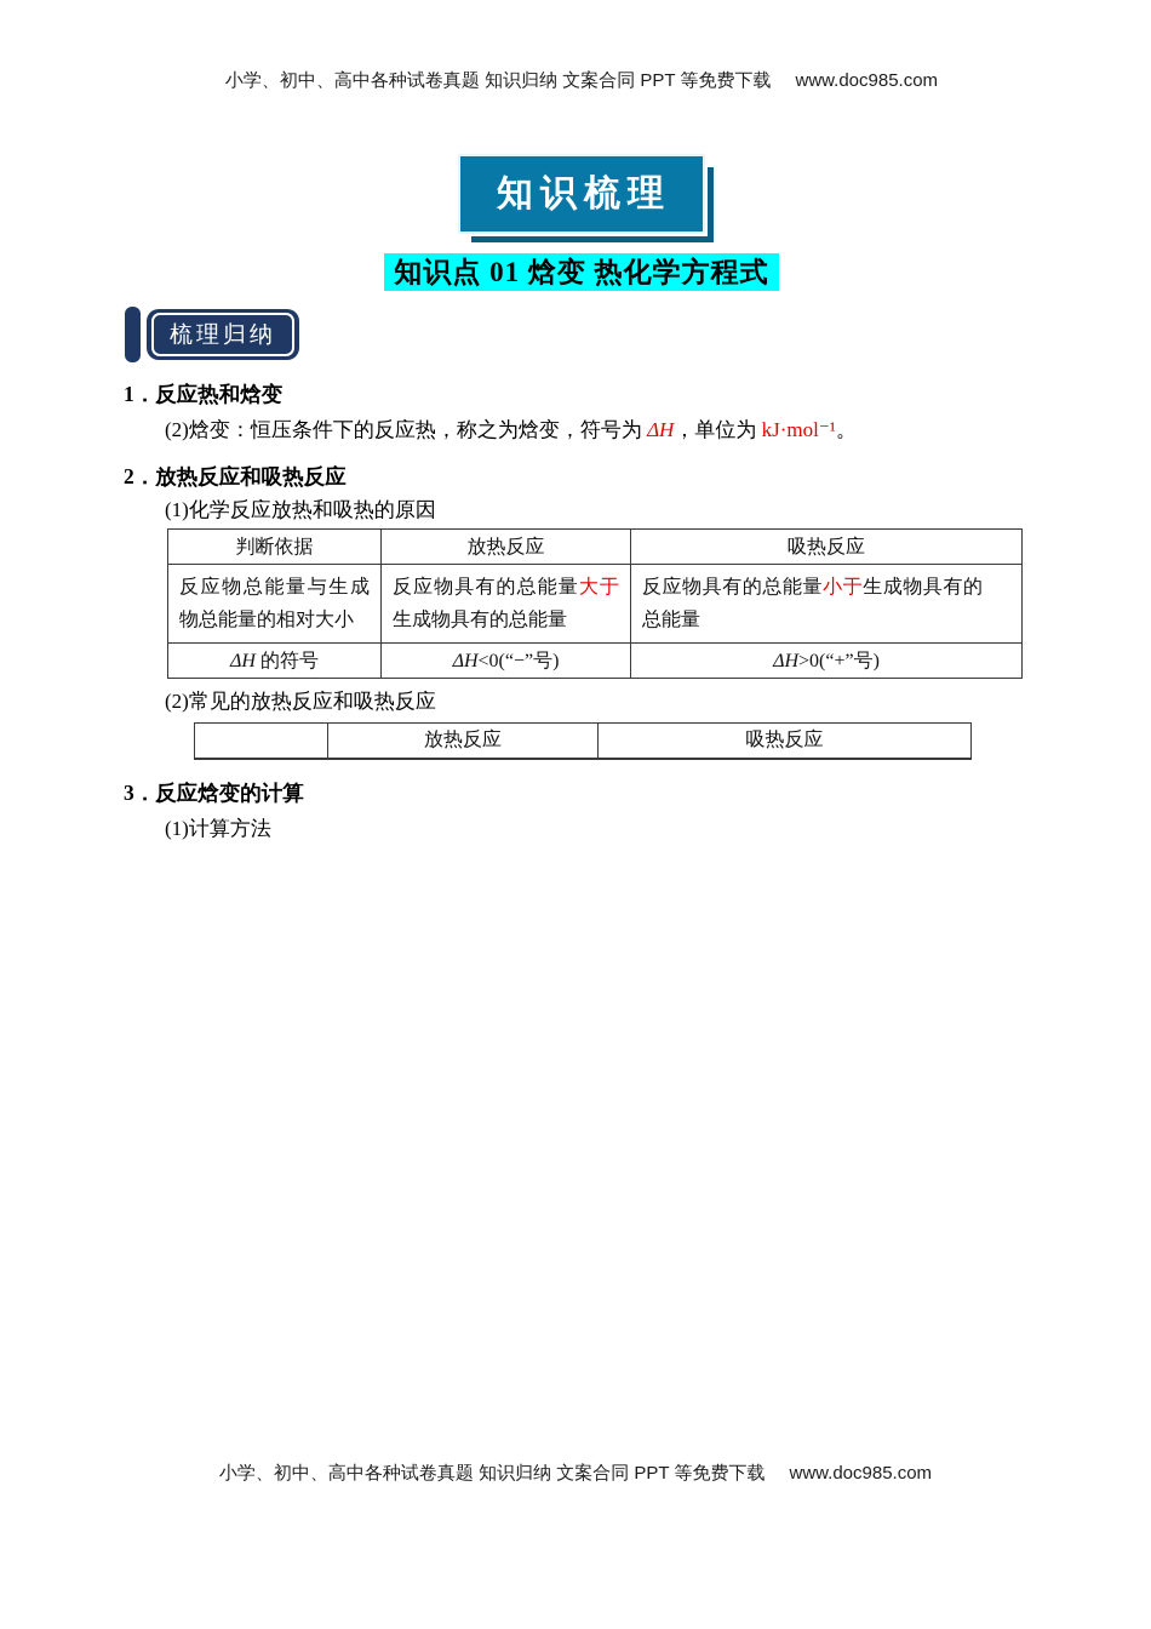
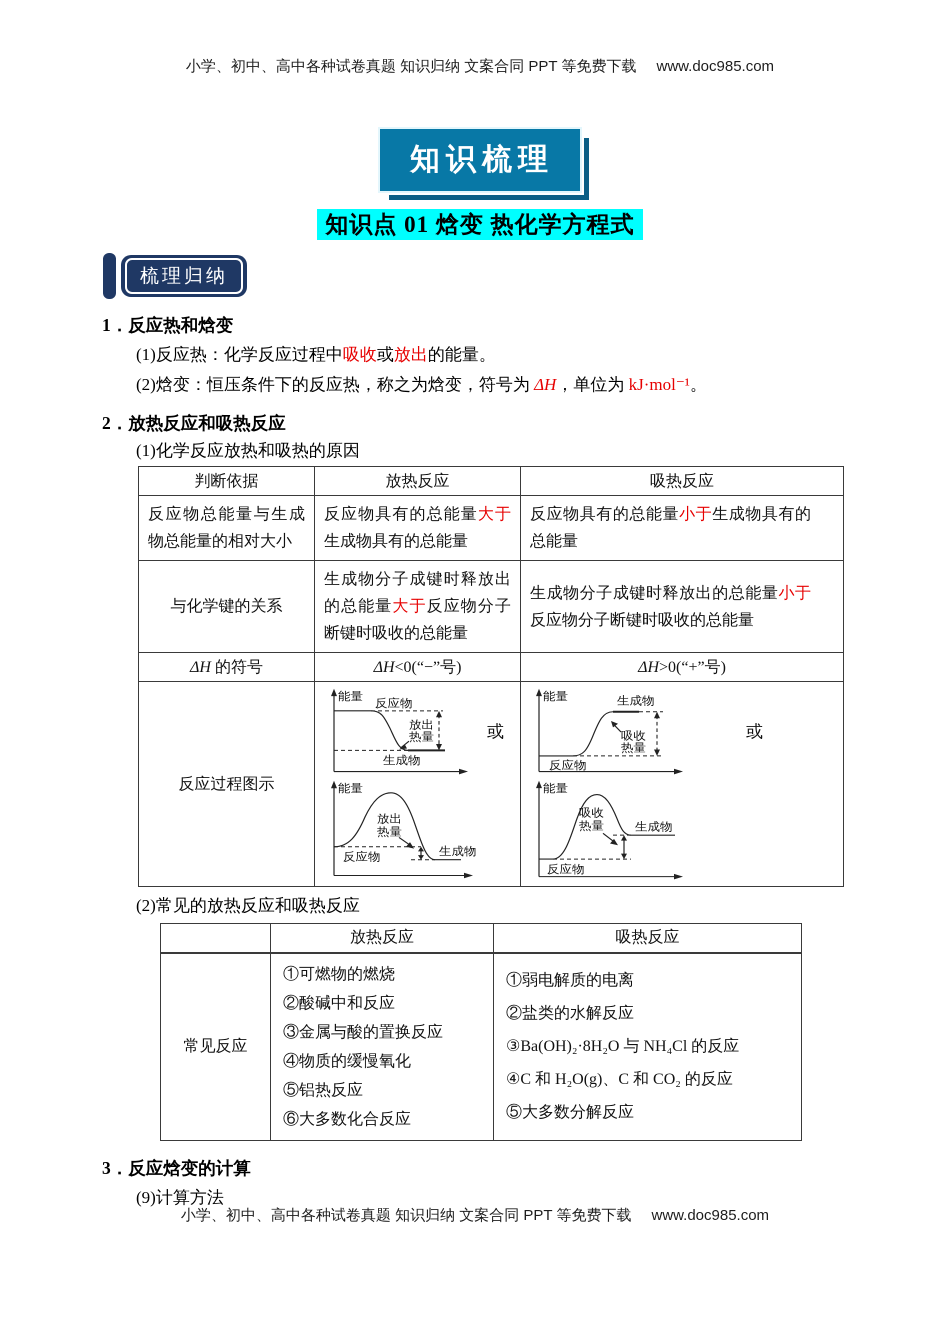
  小学、初中、高中各种试卷真题 知识归纳 文案合同 PPT 等免费下载 www.doc985.com
  知识梳理
  知识点 01 焓变 热化学方程式
  梳理归纳
  1．反应热和焓变
+ (1)反应热：化学反应过程中吸收或放出的能量。
  (2)焓变：恒压条件下的反应热，称之为焓变，符号为 ΔH，单位为 kJ·mol⁻¹。
  2．放热反应和吸热反应
  (1)化学反应放热和吸热的原因
  判断依据	放热反应	吸热反应
  反应物总能量与生成物总能量的相对大小	反应物具有的总能量大于生成物具有的总能量	反应物具有的总能量小于生成物具有的总能量
+ 与化学键的关系	生成物分子成键时释放出的总能量大于反应物分子断键时吸收的总能量	生成物分子成键时释放出的总能量小于反应物分子断键时吸收的总能量
  ΔH 的符号	ΔH<0(“−”号)	ΔH>0(“+”号)
+ 反应过程图示	能量 反应物 放出 热量 生成物 或 能量 放出 热量 生成物 反应物	能量 生成物 吸收 热量 反应物 或 能量 吸收 热量 生成物 反应物
  (2)常见的放热反应和吸热反应
  	放热反应	吸热反应
+ 常见反应	①可燃物的燃烧 ②酸碱中和反应 ③金属与酸的置换反应 ④物质的缓慢氧化 ⑤铝热反应 ⑥大多数化合反应	①弱电解质的电离 ②盐类的水解反应 ③Ba(OH)₂·8H₂O 与 NH₄Cl 的反应 ④C 和 H₂O(g)、C 和 CO₂ 的反应 ⑤大多数分解反应
  3．反应焓变的计算
- (1)计算方法
+ (9)计算方法
  小学、初中、高中各种试卷真题 知识归纳 文案合同 PPT 等免费下载 www.doc985.com
